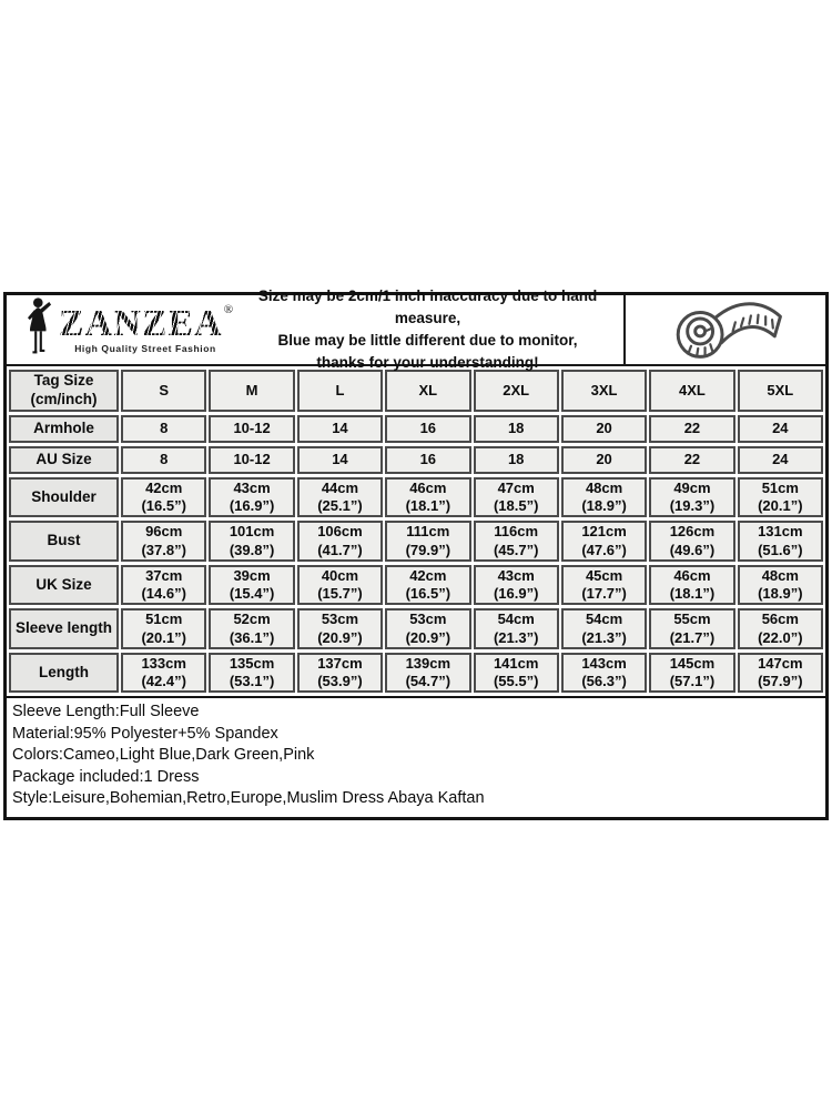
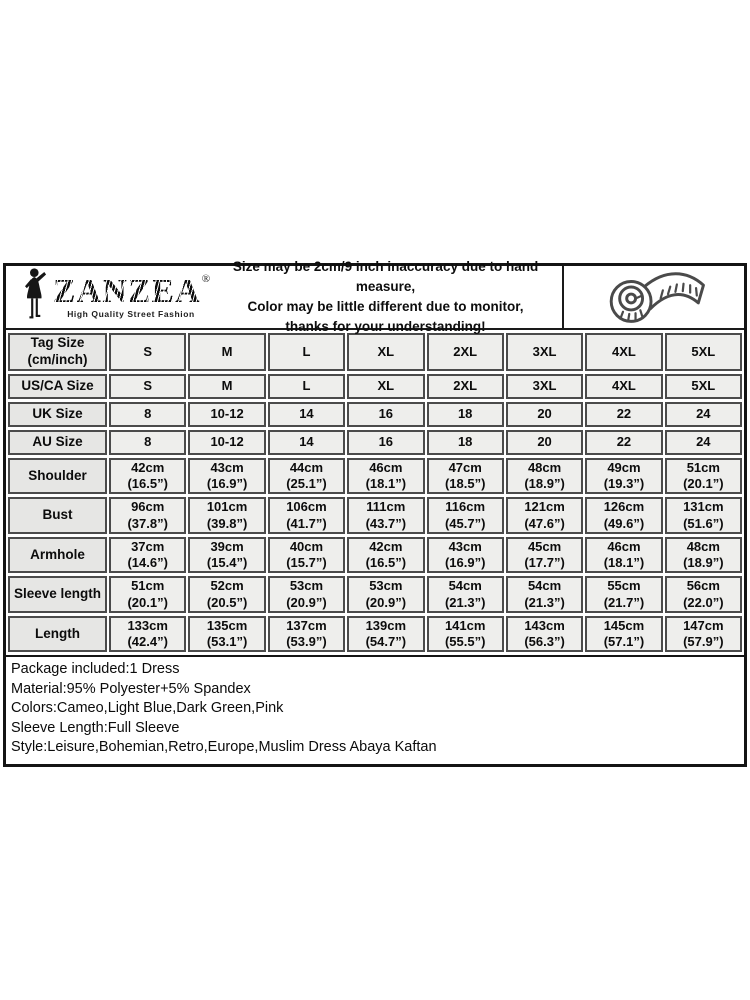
  ZANZEA®
  High Quality Street Fashion
- Size may be 2cm/1 inch inaccuracy due to hand measure,
+ Size may be 2cm/9 inch inaccuracy due to hand measure,
- Blue may be little different due to monitor,
+ Color may be little different due to monitor,
  thanks for your understanding!
  Tag Size (cm/inch)	S	M	L	XL	2XL	3XL	4XL	5XL
+ US/CA Size	S	M	L	XL	2XL	3XL	4XL	5XL
- Armhole	8	10-12	14	16	18	20	22	24
+ UK Size	8	10-12	14	16	18	20	22	24
  AU Size	8	10-12	14	16	18	20	22	24
  Shoulder	42cm (16.5”)	43cm (16.9”)	44cm (25.1”)	46cm (18.1”)	47cm (18.5”)	48cm (18.9”)	49cm (19.3”)	51cm (20.1”)
- Bust	96cm (37.8”)	101cm (39.8”)	106cm (41.7”)	111cm (79.9”)	116cm (45.7”)	121cm (47.6”)	126cm (49.6”)	131cm (51.6”)
+ Bust	96cm (37.8”)	101cm (39.8”)	106cm (41.7”)	111cm (43.7”)	116cm (45.7”)	121cm (47.6”)	126cm (49.6”)	131cm (51.6”)
- UK Size	37cm (14.6”)	39cm (15.4”)	40cm (15.7”)	42cm (16.5”)	43cm (16.9”)	45cm (17.7”)	46cm (18.1”)	48cm (18.9”)
+ Armhole	37cm (14.6”)	39cm (15.4”)	40cm (15.7”)	42cm (16.5”)	43cm (16.9”)	45cm (17.7”)	46cm (18.1”)	48cm (18.9”)
- Sleeve length	51cm (20.1”)	52cm (36.1”)	53cm (20.9”)	53cm (20.9”)	54cm (21.3”)	54cm (21.3”)	55cm (21.7”)	56cm (22.0”)
+ Sleeve length	51cm (20.1”)	52cm (20.5”)	53cm (20.9”)	53cm (20.9”)	54cm (21.3”)	54cm (21.3”)	55cm (21.7”)	56cm (22.0”)
  Length	133cm (42.4”)	135cm (53.1”)	137cm (53.9”)	139cm (54.7”)	141cm (55.5”)	143cm (56.3”)	145cm (57.1”)	147cm (57.9”)
- Sleeve Length:Full Sleeve
+ Package included:1 Dress
  Material:95% Polyester+5% Spandex
  Colors:Cameo,Light Blue,Dark Green,Pink
- Package included:1 Dress
+ Sleeve Length:Full Sleeve
  Style:Leisure,Bohemian,Retro,Europe,Muslim Dress Abaya Kaftan
